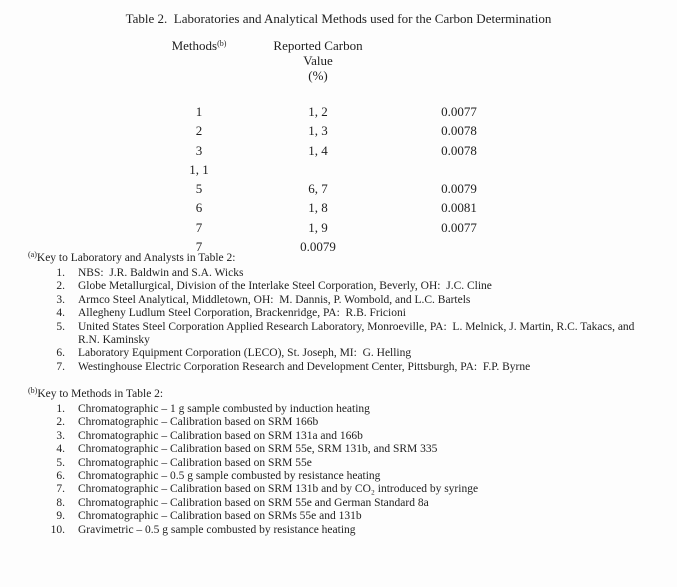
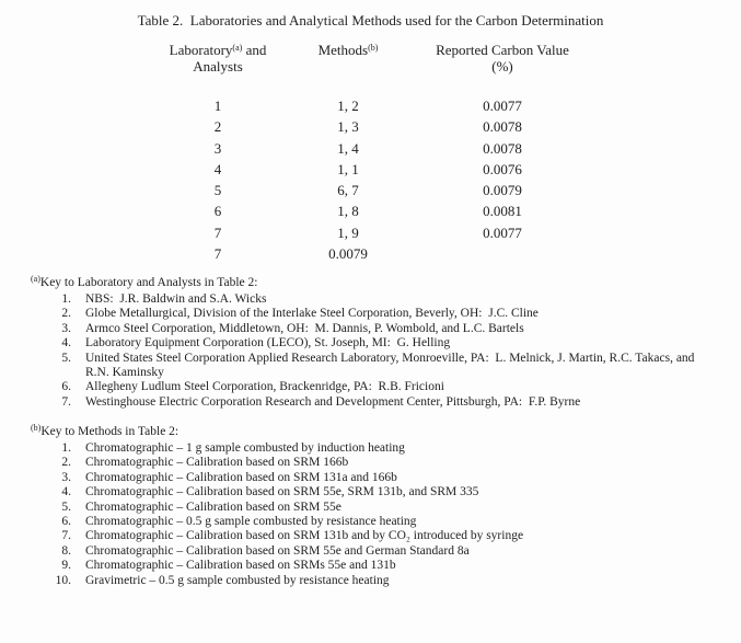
  Table 2. Laboratories and Analytical Methods used for the Carbon Determination
+ Laboratory(a) and
+ Analysts
  Methods(b)
  Reported Carbon Value
  (%)
  1
  1, 2
  0.0077
  2
  1, 3
  0.0078
  3
  1, 4
  0.0078
+ 4
  1, 1
+ 0.0076
  5
  6, 7
  0.0079
  6
  1, 8
  0.0081
  7
  1, 9
  0.0077
  7
  0.0079
  (a)Key to Laboratory and Analysts in Table 2:
  1.
  NBS: J.R. Baldwin and S.A. Wicks
  2.
  Globe Metallurgical, Division of the Interlake Steel Corporation, Beverly, OH: J.C. Cline
  3.
- Armco Steel Analytical, Middletown, OH: M. Dannis, P. Wombold, and L.C. Bartels
+ Armco Steel Corporation, Middletown, OH: M. Dannis, P. Wombold, and L.C. Bartels
  4.
- Allegheny Ludlum Steel Corporation, Brackenridge, PA: R.B. Fricioni
+ Laboratory Equipment Corporation (LECO), St. Joseph, MI: G. Helling
  5.
  United States Steel Corporation Applied Research Laboratory, Monroeville, PA: L. Melnick, J. Martin, R.C. Takacs, and R.N. Kaminsky
  6.
- Laboratory Equipment Corporation (LECO), St. Joseph, MI: G. Helling
+ Allegheny Ludlum Steel Corporation, Brackenridge, PA: R.B. Fricioni
  7.
  Westinghouse Electric Corporation Research and Development Center, Pittsburgh, PA: F.P. Byrne
  (b)Key to Methods in Table 2:
  1.
  Chromatographic – 1 g sample combusted by induction heating
  2.
  Chromatographic – Calibration based on SRM 166b
  3.
  Chromatographic – Calibration based on SRM 131a and 166b
  4.
  Chromatographic – Calibration based on SRM 55e, SRM 131b, and SRM 335
  5.
  Chromatographic – Calibration based on SRM 55e
  6.
  Chromatographic – 0.5 g sample combusted by resistance heating
  7.
  Chromatographic – Calibration based on SRM 131b and by CO₂ introduced by syringe
  8.
  Chromatographic – Calibration based on SRM 55e and German Standard 8a
  9.
  Chromatographic – Calibration based on SRMs 55e and 131b
  10.
  Gravimetric – 0.5 g sample combusted by resistance heating
